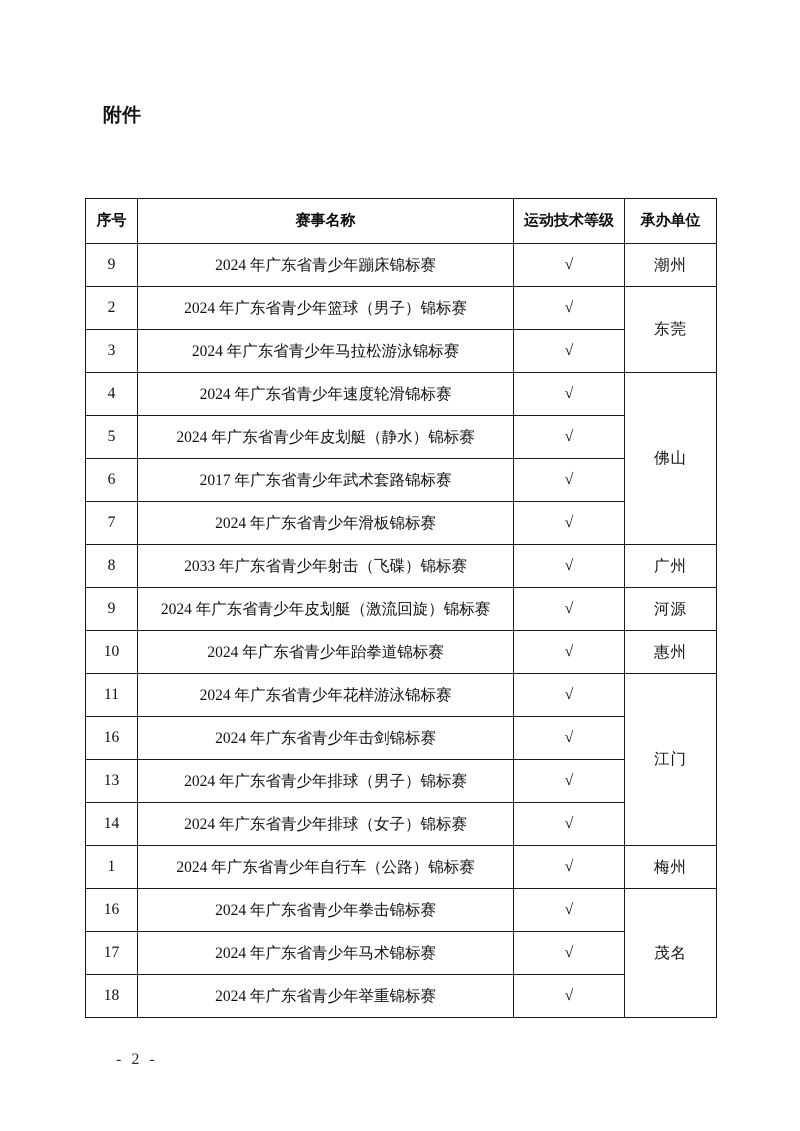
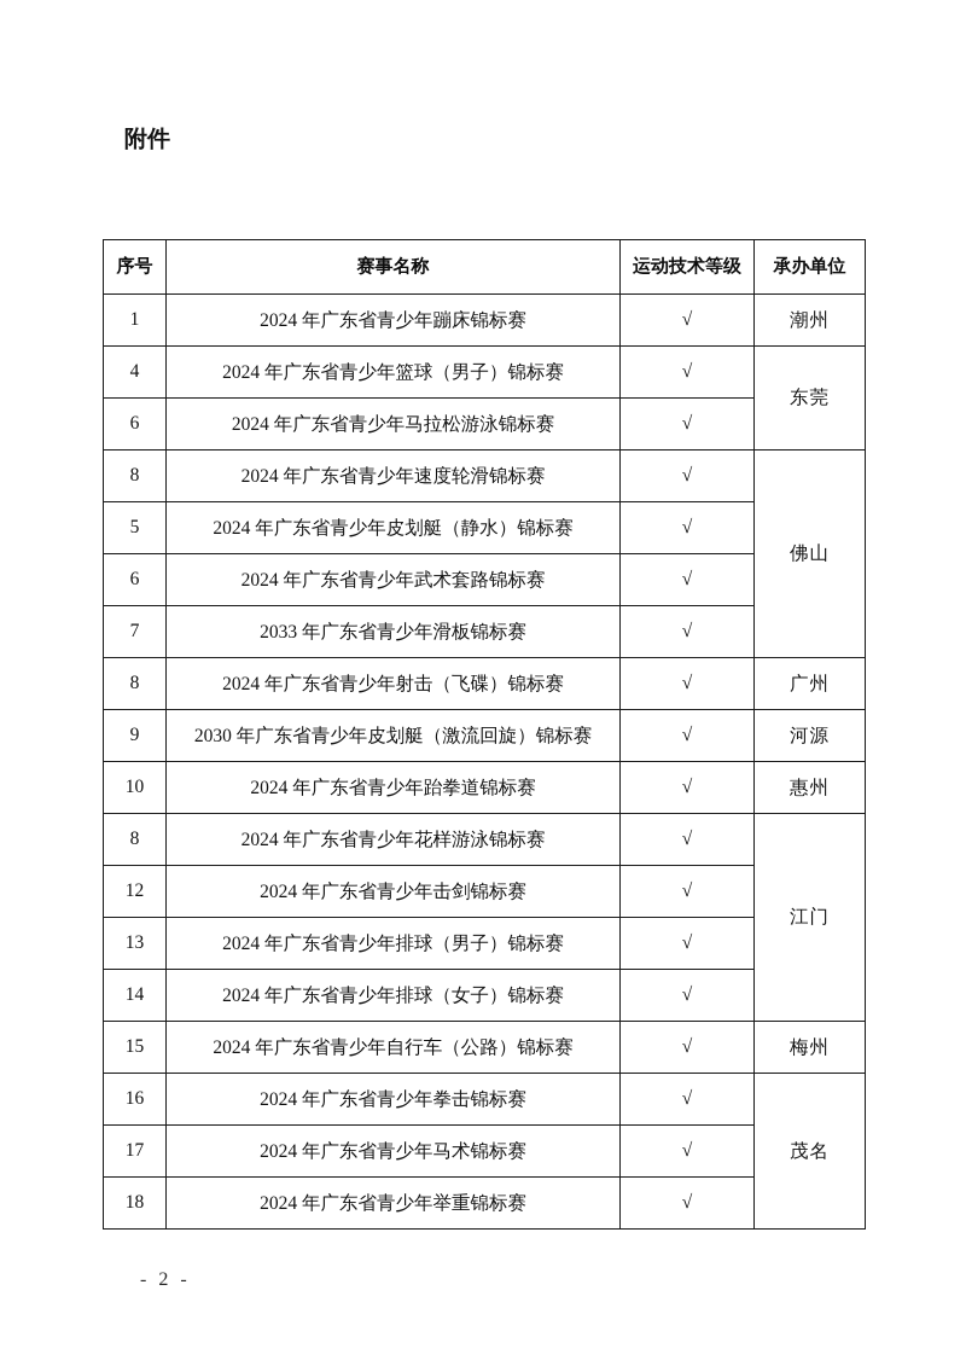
  附件
  序号	赛事名称	运动技术等级	承办单位
- 9	2024 年广东省青少年蹦床锦标赛	√	潮州
+ 1	2024 年广东省青少年蹦床锦标赛	√	潮州
- 2	2024 年广东省青少年篮球（男子）锦标赛	√	东莞
+ 4	2024 年广东省青少年篮球（男子）锦标赛	√	东莞
- 3	2024 年广东省青少年马拉松游泳锦标赛	√
+ 6	2024 年广东省青少年马拉松游泳锦标赛	√
- 4	2024 年广东省青少年速度轮滑锦标赛	√	佛山
+ 8	2024 年广东省青少年速度轮滑锦标赛	√	佛山
  5	2024 年广东省青少年皮划艇（静水）锦标赛	√
- 6	2017 年广东省青少年武术套路锦标赛	√
+ 6	2024 年广东省青少年武术套路锦标赛	√
- 7	2024 年广东省青少年滑板锦标赛	√
+ 7	2033 年广东省青少年滑板锦标赛	√
- 8	2033 年广东省青少年射击（飞碟）锦标赛	√	广州
+ 8	2024 年广东省青少年射击（飞碟）锦标赛	√	广州
- 9	2024 年广东省青少年皮划艇（激流回旋）锦标赛	√	河源
+ 9	2030 年广东省青少年皮划艇（激流回旋）锦标赛	√	河源
  10	2024 年广东省青少年跆拳道锦标赛	√	惠州
- 11	2024 年广东省青少年花样游泳锦标赛	√	江门
+ 8	2024 年广东省青少年花样游泳锦标赛	√	江门
- 16	2024 年广东省青少年击剑锦标赛	√
+ 12	2024 年广东省青少年击剑锦标赛	√
  13	2024 年广东省青少年排球（男子）锦标赛	√
  14	2024 年广东省青少年排球（女子）锦标赛	√
- 1	2024 年广东省青少年自行车（公路）锦标赛	√	梅州
+ 15	2024 年广东省青少年自行车（公路）锦标赛	√	梅州
  16	2024 年广东省青少年拳击锦标赛	√	茂名
  17	2024 年广东省青少年马术锦标赛	√
  18	2024 年广东省青少年举重锦标赛	√
  - 2 -
